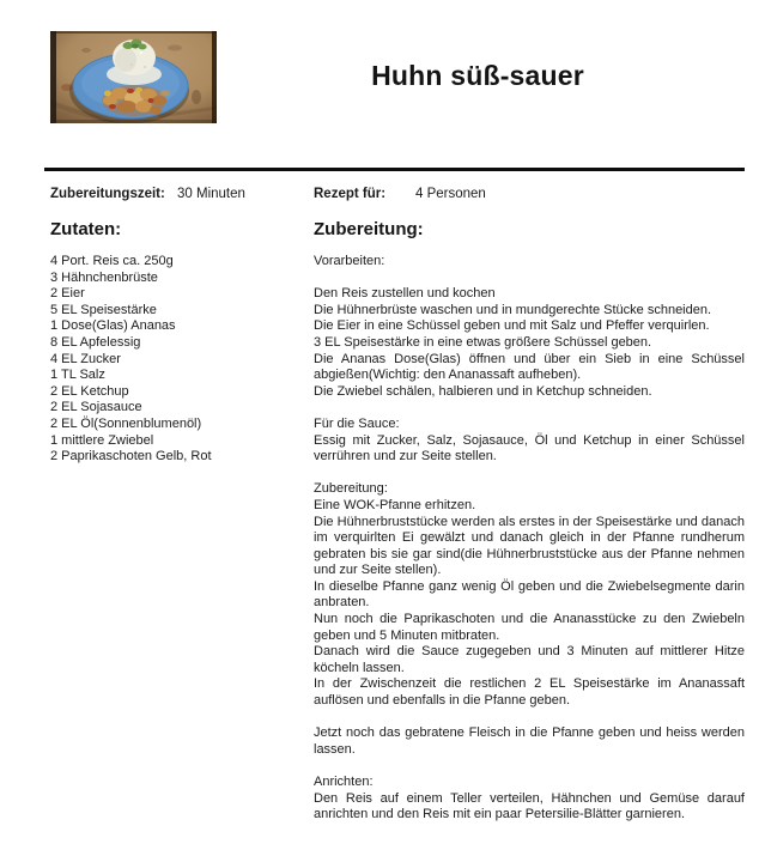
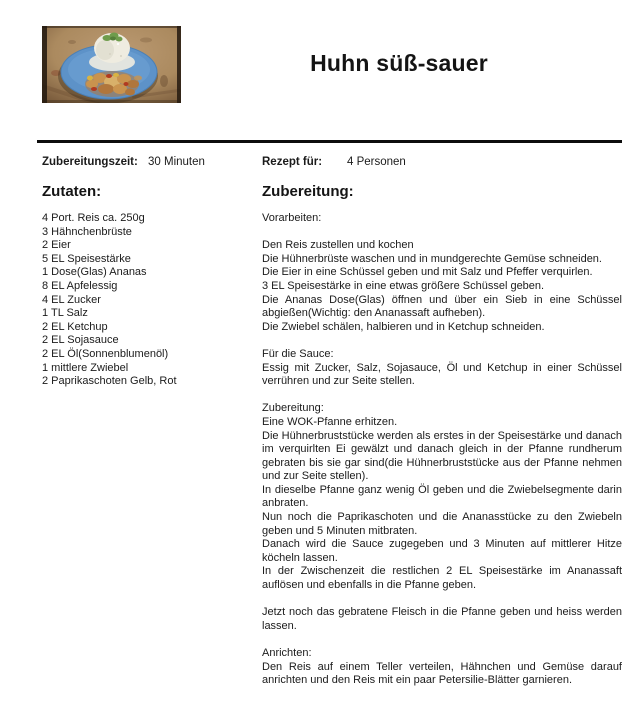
  Huhn süß-sauer
  Zubereitungszeit:
  30 Minuten
  Rezept für:
  4 Personen
  Zutaten:
  4 Port. Reis ca. 250g
  3 Hähnchenbrüste
  2 Eier
  5 EL Speisestärke
  1 Dose(Glas) Ananas
  8 EL Apfelessig
  4 EL Zucker
  1 TL Salz
  2 EL Ketchup
  2 EL Sojasauce
  2 EL Öl(Sonnenblumenöl)
  1 mittlere Zwiebel
  2 Paprikaschoten Gelb, Rot
  Zubereitung:
  Vorarbeiten:
  Den Reis zustellen und kochen
- Die Hühnerbrüste waschen und in mundgerechte Stücke schneiden.
+ Die Hühnerbrüste waschen und in mundgerechte Gemüse schneiden.
  Die Eier in eine Schüssel geben und mit Salz und Pfeffer verquirlen.
  3 EL Speisestärke in eine etwas größere Schüssel geben.
  Die Ananas Dose(Glas) öffnen und über ein Sieb in eine Schüssel abgießen(Wichtig: den Ananassaft aufheben).
  Die Zwiebel schälen, halbieren und in Ketchup schneiden.
  Für die Sauce:
  Essig mit Zucker, Salz, Sojasauce, Öl und Ketchup in einer Schüssel verrühren und zur Seite stellen.
  Zubereitung:
  Eine WOK-Pfanne erhitzen.
  Die Hühnerbruststücke werden als erstes in der Speisestärke und danach im verquirlten Ei gewälzt und danach gleich in der Pfanne rundherum gebraten bis sie gar sind(die Hühnerbruststücke aus der Pfanne nehmen und zur Seite stellen).
  In dieselbe Pfanne ganz wenig Öl geben und die Zwiebelsegmente darin anbraten.
  Nun noch die Paprikaschoten und die Ananasstücke zu den Zwiebeln geben und 5 Minuten mitbraten.
  Danach wird die Sauce zugegeben und 3 Minuten auf mittlerer Hitze köcheln lassen.
  In der Zwischenzeit die restlichen 2 EL Speisestärke im Ananassaft auflösen und ebenfalls in die Pfanne geben.
  Jetzt noch das gebratene Fleisch in die Pfanne geben und heiss werden lassen.
  Anrichten:
  Den Reis auf einem Teller verteilen, Hähnchen und Gemüse darauf anrichten und den Reis mit ein paar Petersilie-Blätter garnieren.
